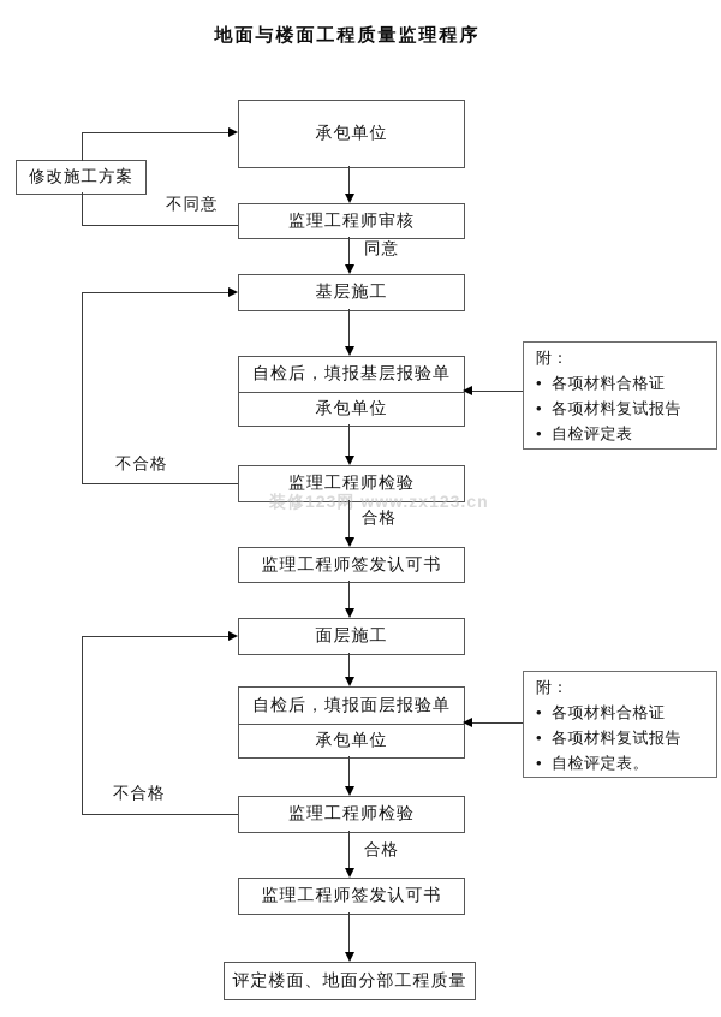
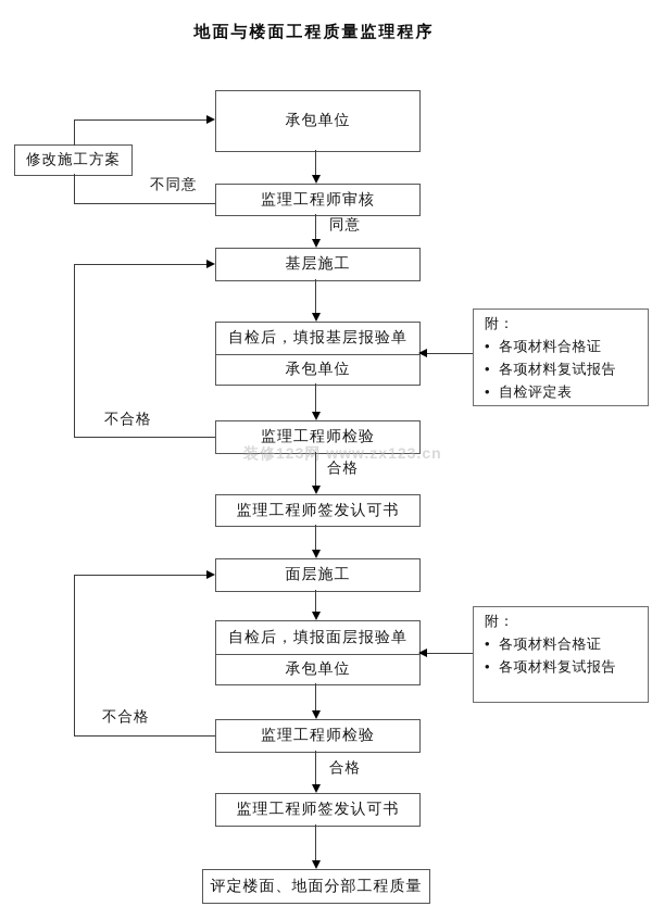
  地面与楼面工程质量监理程序
  承包单位
  修改施工方案
  监理工程师审核
  基层施工
  自检后，填报基层报验单
  承包单位
  附：
  • 各项材料合格证
  • 各项材料复试报告
  • 自检评定表
  监理工程师检验
  监理工程师签发认可书
  面层施工
  自检后，填报面层报验单
  承包单位
  附：
  • 各项材料合格证
  • 各项材料复试报告
- • 自检评定表。
  监理工程师检验
  监理工程师签发认可书
  评定楼面、地面分部工程质量
  不同意
  同意
  不合格
  合格
  不合格
  合格
  装修123网 www.zx123.cn
